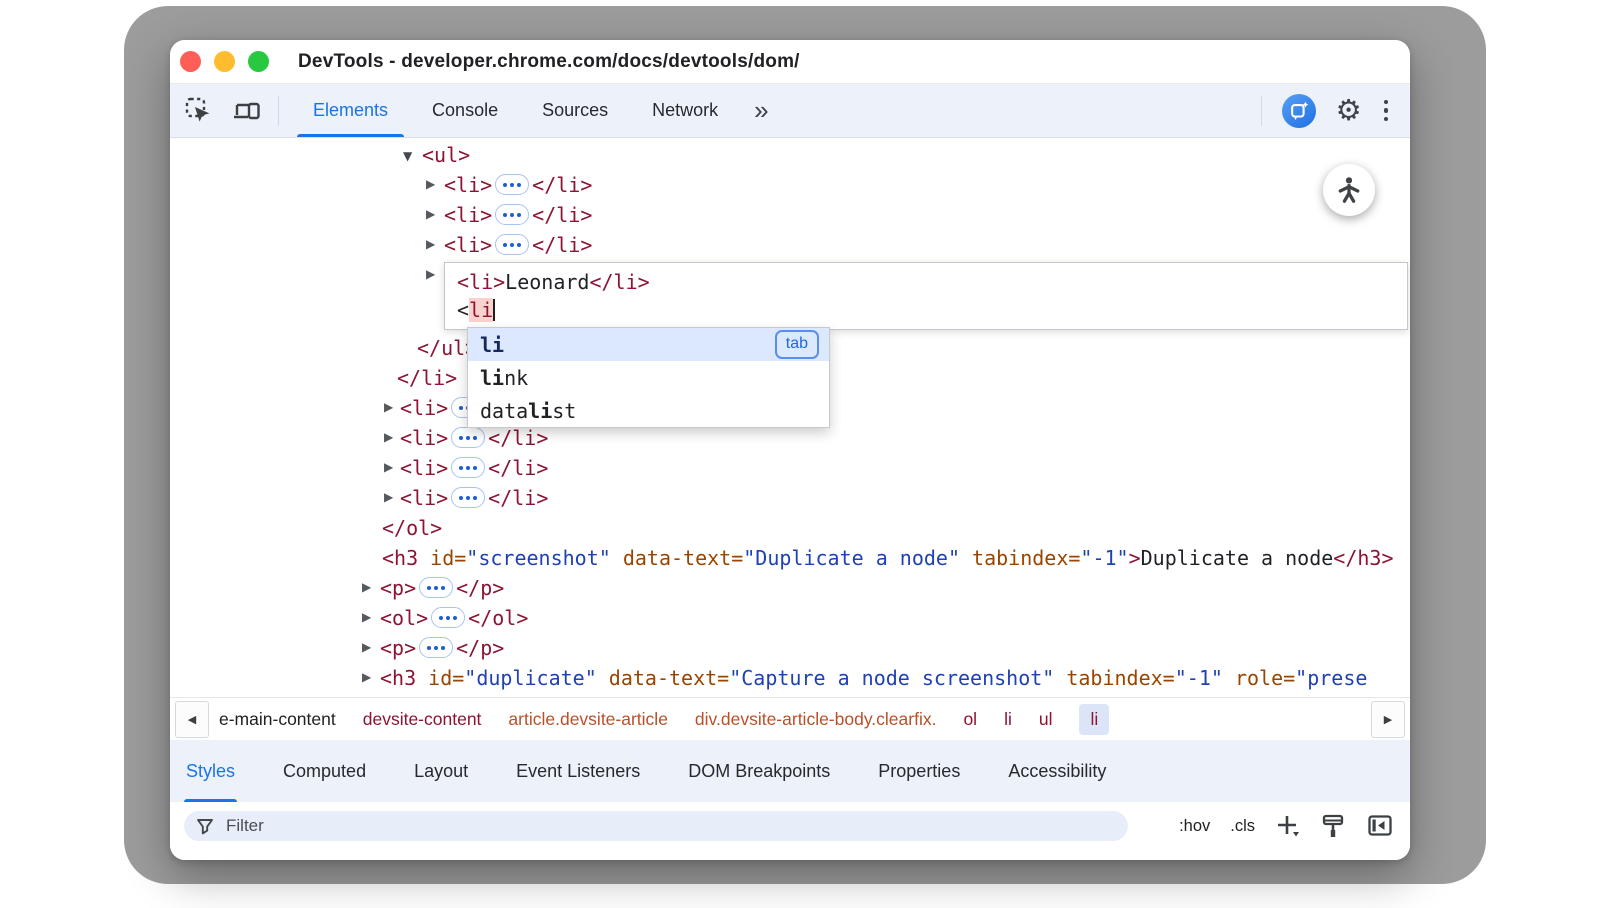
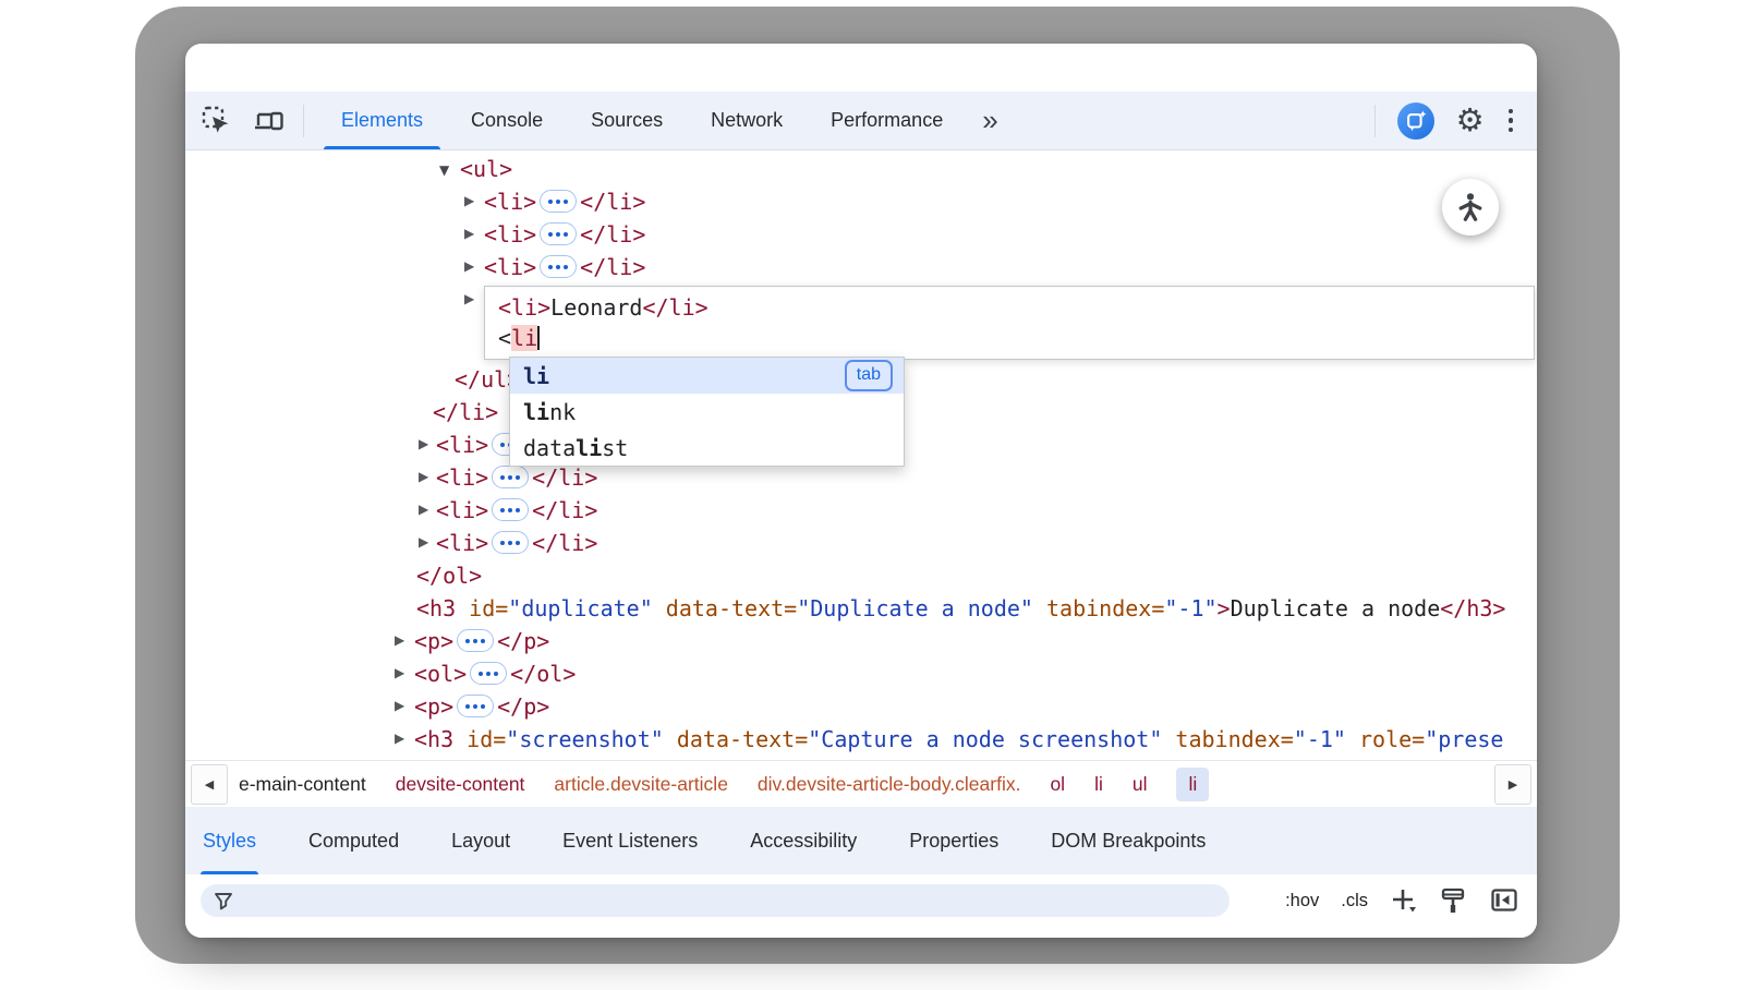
- DevTools - developer.chrome.com/docs/devtools/dom/
  Elements
  Console
  Sources
  Network
+ Performance
  »
  ⚙
  ▶
- <h3 id="duplicate" data-text="Capture a node screenshot" tabindex="-1" role="prese
+ <h3 id="screenshot" data-text="Capture a node screenshot" tabindex="-1" role="prese
  ▶
  <p> </p>
  ▶
  <ol> </ol>
  ▶
  <p> </p>
- <h3 id="screenshot" data-text="Duplicate a node" tabindex="-1">Duplicate a node</h3>
+ <h3 id="duplicate" data-text="Duplicate a node" tabindex="-1">Duplicate a node</h3>
  </ol>
  ▶
  <li> </li>
  ▶
  <li> </li>
  ▶
  <li> </li>
  ▶
  </li>
  </ul
  ▶
  ▶
  <li> </li>
  ▶
  <li> </li>
  ▶
  <li> </li>
  ▼
  <ul>
  <li>Leonard</li>
  <li
  li
  tab
  link
  datalist
  ◀
  e-main-content
  devsite-content
  article.devsite-article
  div.devsite-article-body.clearfix.
  ol
  li
  ul
  li
  ▶
  Styles
  Computed
  Layout
  Event Listeners
- DOM Breakpoints
+ Accessibility
  Properties
- Accessibility
+ DOM Breakpoints
- Filter
  :hov
  .cls
